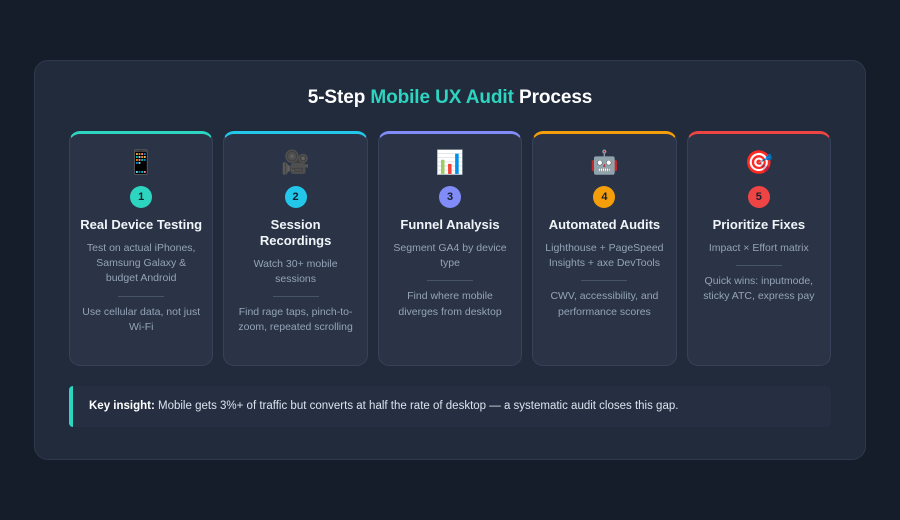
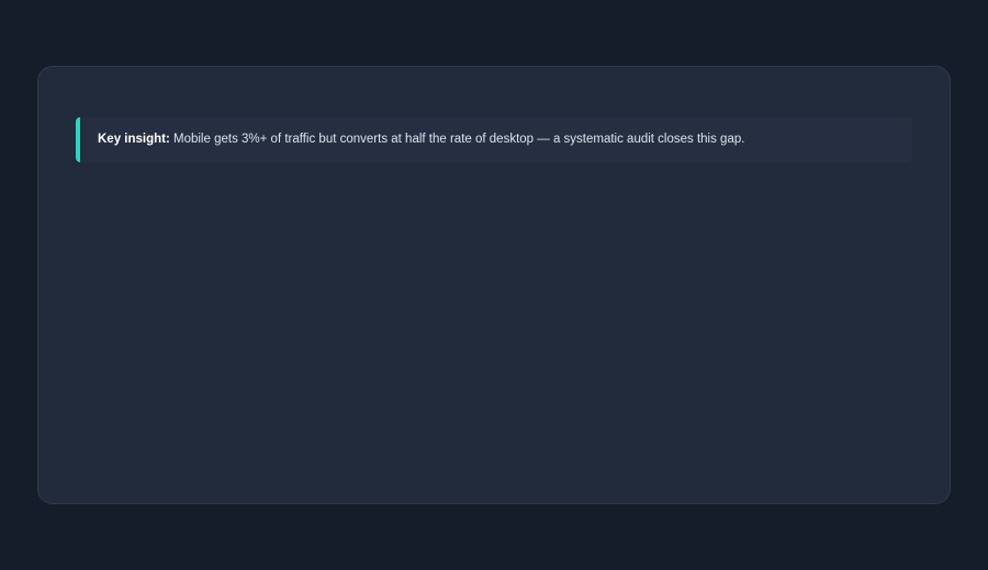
- 5-Step Mobile UX Audit Process
- 📱
- 1
- Real Device Testing
- Test on actual iPhones, Samsung Galaxy & budget Android
- Use cellular data, not just Wi-Fi
- 🎥
- 2
- Session Recordings
- Watch 30+ mobile sessions
- Find rage taps, pinch-to-zoom, repeated scrolling
- 📊
- 3
- Funnel Analysis
- Segment GA4 by device type
- Find where mobile diverges from desktop
- 🤖
- 4
- Automated Audits
- Lighthouse + PageSpeed Insights + axe DevTools
- CWV, accessibility, and performance scores
- 🎯
- 5
- Prioritize Fixes
- Impact × Effort matrix
- Quick wins: inputmode, sticky ATC, express pay
  Key insight: Mobile gets 3%+ of traffic but converts at half the rate of desktop — a systematic audit closes this gap.
